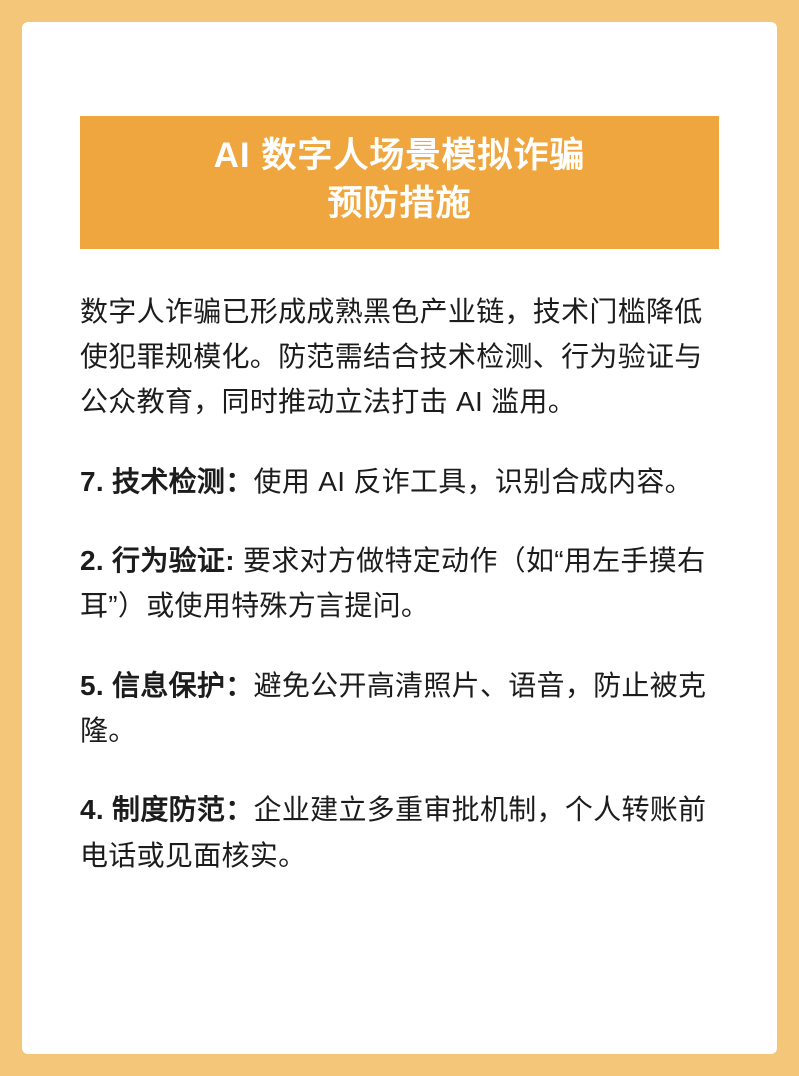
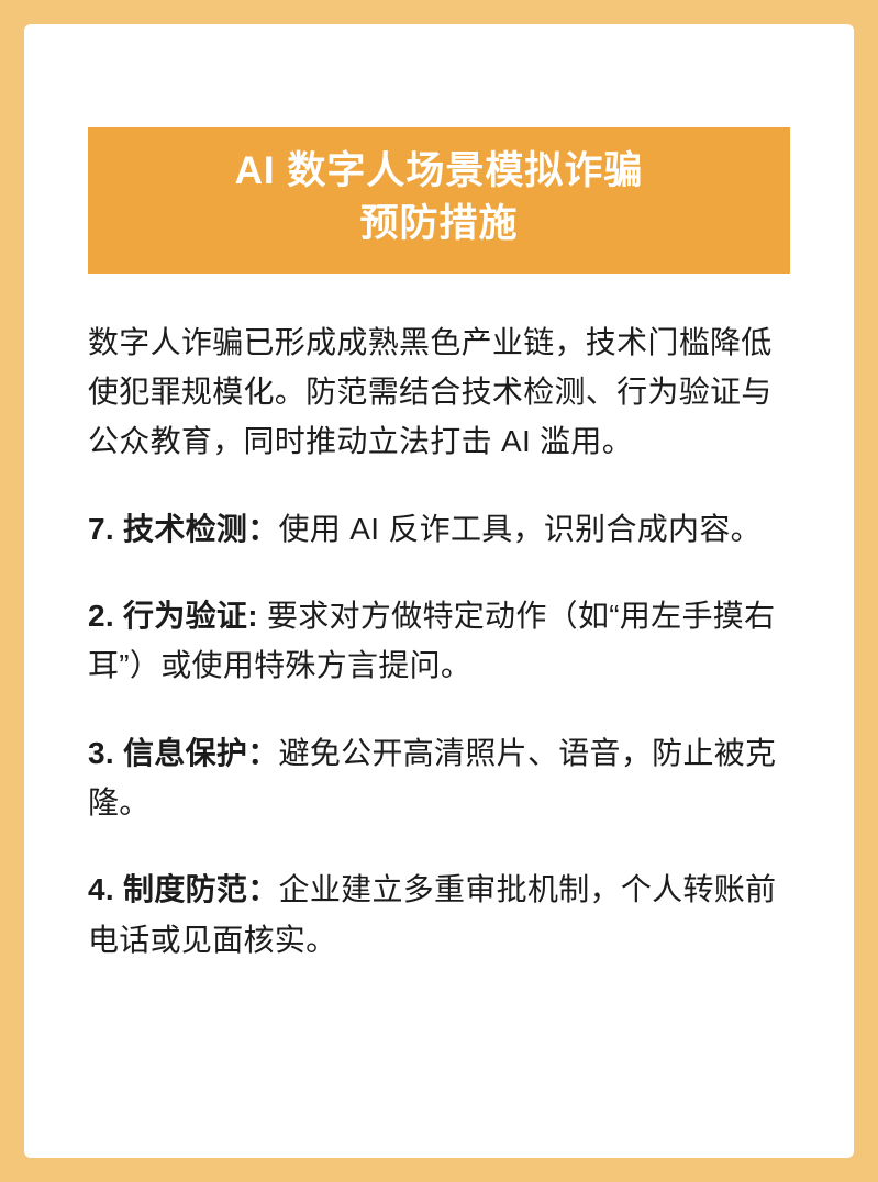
  AI 数字人场景模拟诈骗
  预防措施
  数字人诈骗已形成成熟黑色产业链，技术门槛降低使犯罪规模化。防范需结合技术检测、行为验证与公众教育，同时推动立法打击 AI 滥用。
  7. 技术检测：使用 AI 反诈工具，识别合成内容。
  2. 行为验证: 要求对方做特定动作（如“用左手摸右耳”）或使用特殊方言提问。
- 5. 信息保护：避免公开高清照片、语音，防止被克隆。
+ 3. 信息保护：避免公开高清照片、语音，防止被克隆。
  4. 制度防范：企业建立多重审批机制，个人转账前电话或见面核实。
